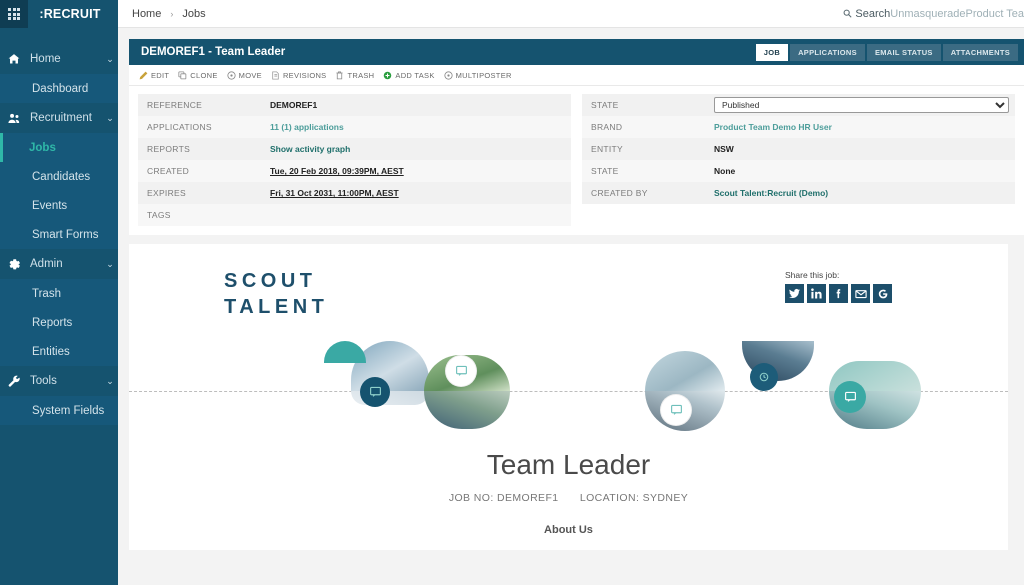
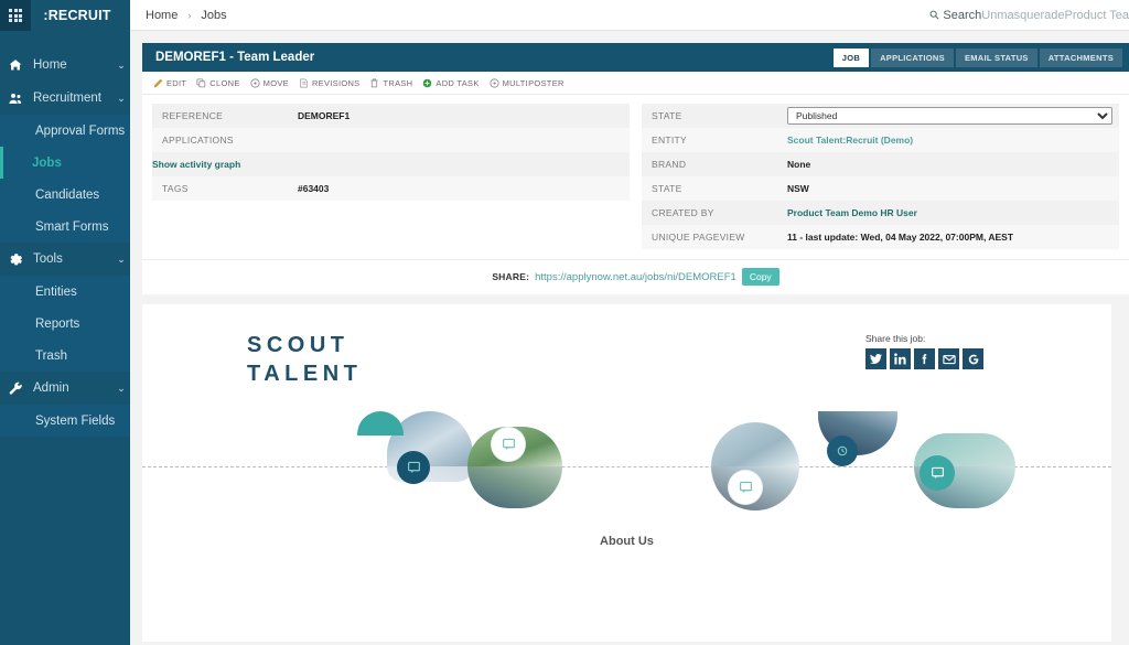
  :RECRUIT
  Home
  ⌄
- Dashboard
  Recruitment
  ⌄
+ Approval Forms
  Jobs
  Candidates
- Events
  Smart Forms
- Admin
+ Tools
  ⌄
- Trash
+ Entities
  Reports
- Entities
+ Trash
- Tools
+ Admin
  ⌄
  System Fields
  Home
  ›
  Jobs
  Search
  Unmasquerade
  Product Tea
  DEMOREF1 - Team Leader
  JOB
  APPLICATIONS
  EMAIL STATUS
  ATTACHMENTS
  EDIT
  CLONE
  MOVE
  REVISIONS
  TRASH
  ADD TASK
  MULTIPOSTER
  REFERENCE
  DEMOREF1
  APPLICATIONS
- 11 (1) applications
- REPORTS
  Show activity graph
- CREATED
- Tue, 20 Feb 2018, 09:39PM, AEST
- EXPIRES
- Fri, 31 Oct 2031, 11:00PM, AEST
  TAGS
+ #63403
  STATE
  Published
- BRAND
+ ENTITY
- Product Team Demo HR User
+ Scout Talent:Recruit (Demo)
- ENTITY
+ BRAND
- NSW
+ None
  STATE
- None
+ NSW
  CREATED BY
- Scout Talent:Recruit (Demo)
+ Product Team Demo HR User
+ UNIQUE PAGEVIEW
+ 11 - last update: Wed, 04 May 2022, 07:00PM, AEST
+ SHARE:
+ https://applynow.net.au/jobs/ni/DEMOREF1
+ Copy
  SCOUT
  TALENT
  Share this job:
- Team Leader
- JOB NO: DEMOREF1 LOCATION: SYDNEY
  About Us
